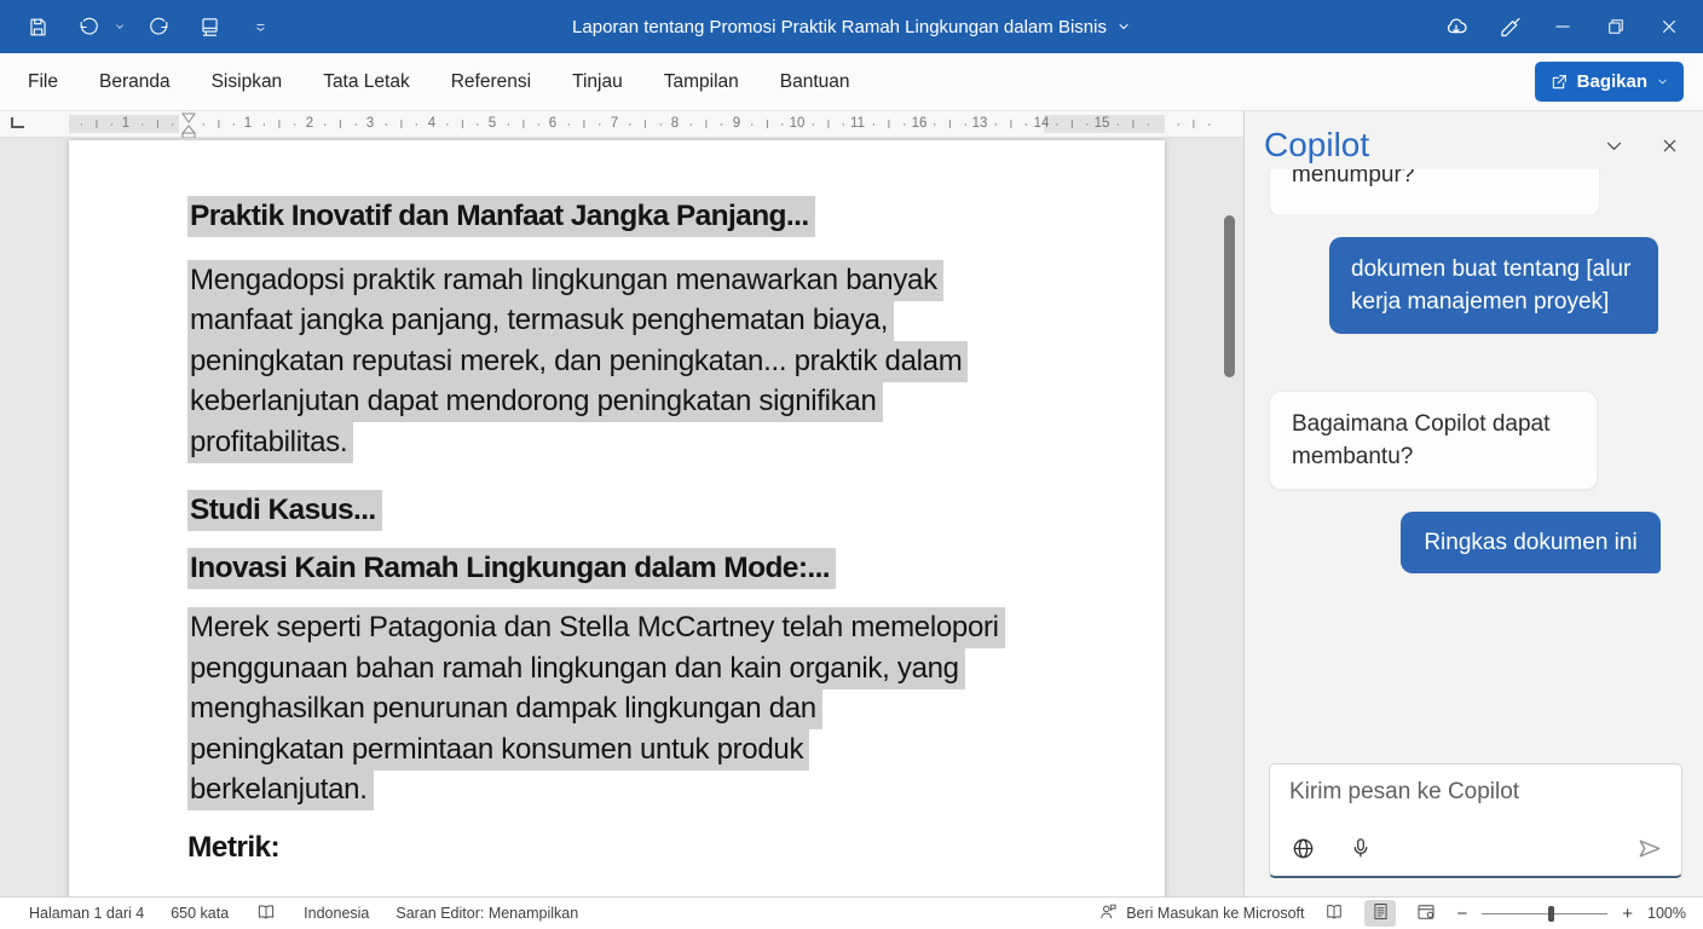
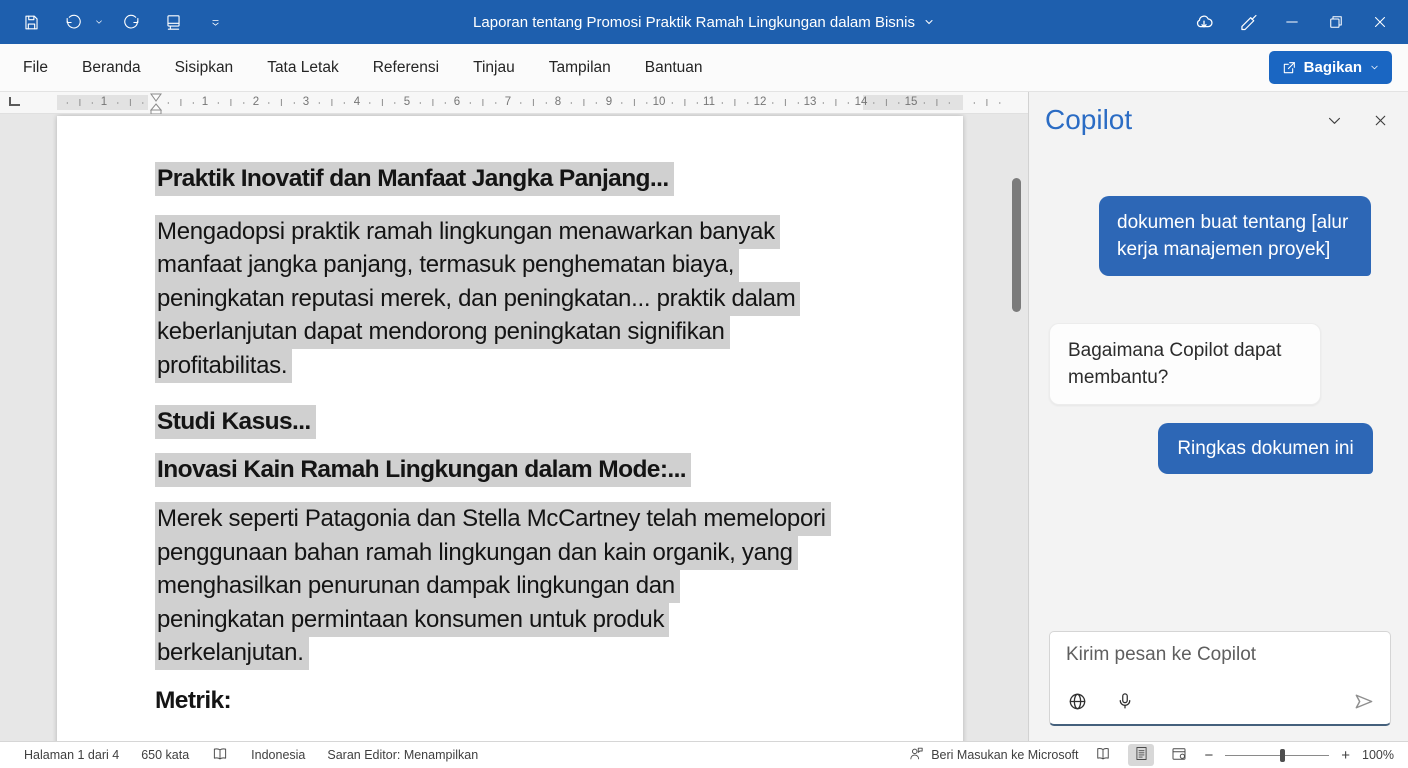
  Laporan tentang Promosi Praktik Ramah Lingkungan dalam Bisnis
  File
  Beranda
  Sisipkan
  Tata Letak
  Referensi
  Tinjau
  Tampilan
  Bantuan
  Bagikan
  1
  1
  2
  3
  4
  5
  6
  7
  8
  9
  10
  11
- 16
+ 12
  13
  14
  15
  Praktik Inovatif dan Manfaat Jangka Panjang...
  Mengadopsi praktik ramah lingkungan menawarkan banyak
  manfaat jangka panjang, termasuk penghematan biaya,
  peningkatan reputasi merek, dan peningkatan... praktik dalam
  keberlanjutan dapat mendorong peningkatan signifikan
  profitabilitas.
  Studi Kasus...
  Inovasi Kain Ramah Lingkungan dalam Mode:...
  Merek seperti Patagonia dan Stella McCartney telah memelopori
  penggunaan bahan ramah lingkungan dan kain organik, yang
  menghasilkan penurunan dampak lingkungan dan
  peningkatan permintaan konsumen untuk produk
  berkelanjutan.
  Metrik:
  Copilot
- menumpur?
  dokumen buat tentang [alur kerja manajemen proyek]
  Bagaimana Copilot dapat membantu?
  Ringkas dokumen ini
  Kirim pesan ke Copilot
  Halaman 1 dari 4
  650 kata
  Indonesia
  Saran Editor: Menampilkan
  Beri Masukan ke Microsoft
  −
  +
  100%
